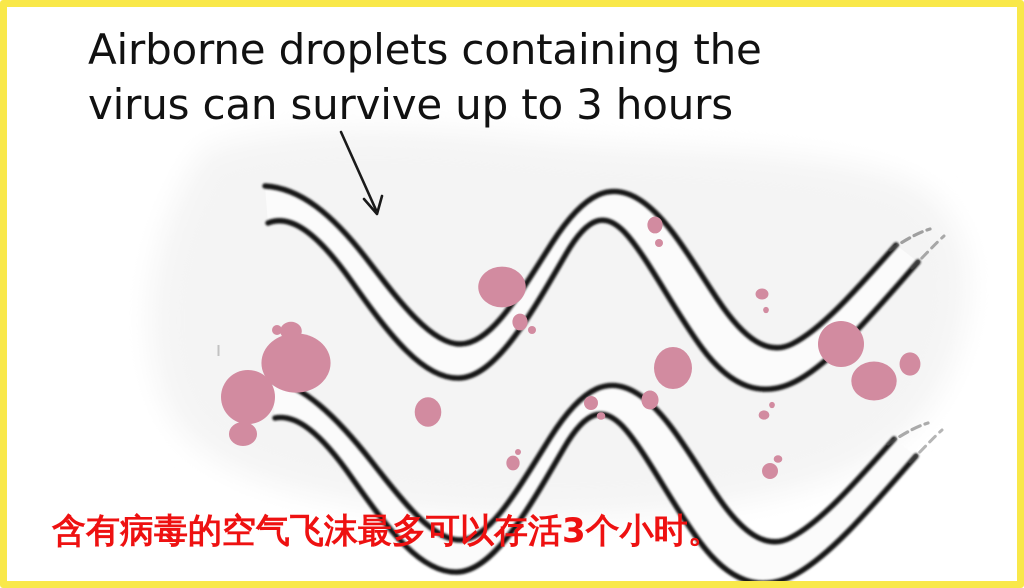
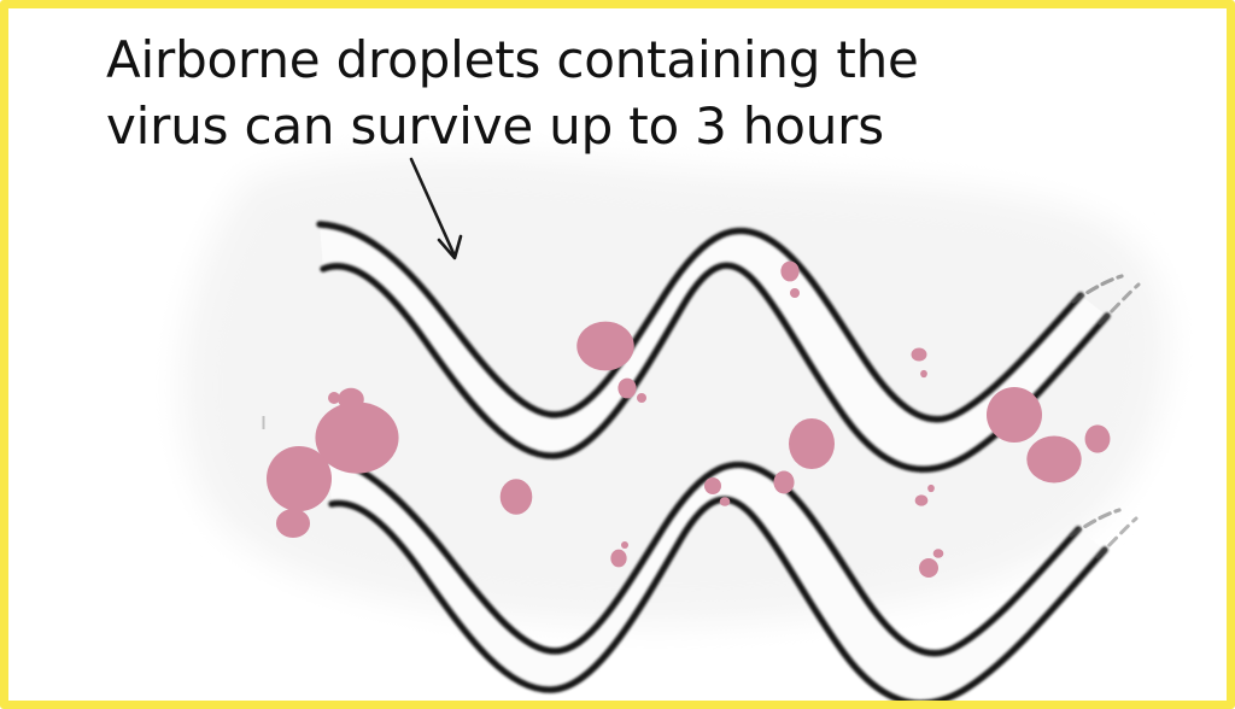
  Airborne droplets containing the
  virus can survive up to 3 hours
- 含有病毒的空气飞沫最多可以存活3个小时。
